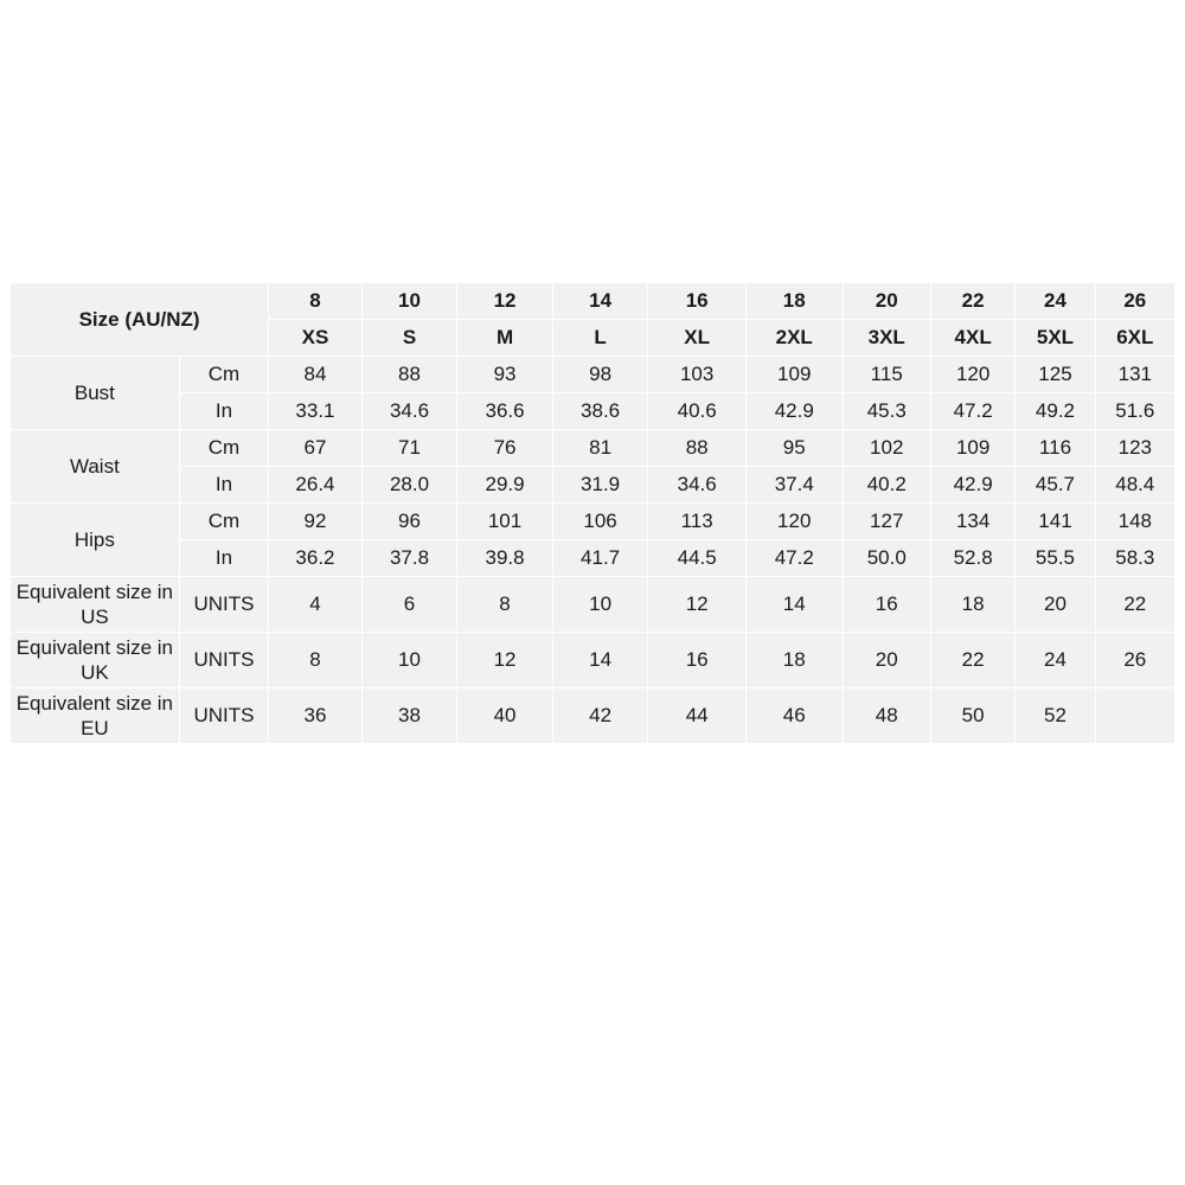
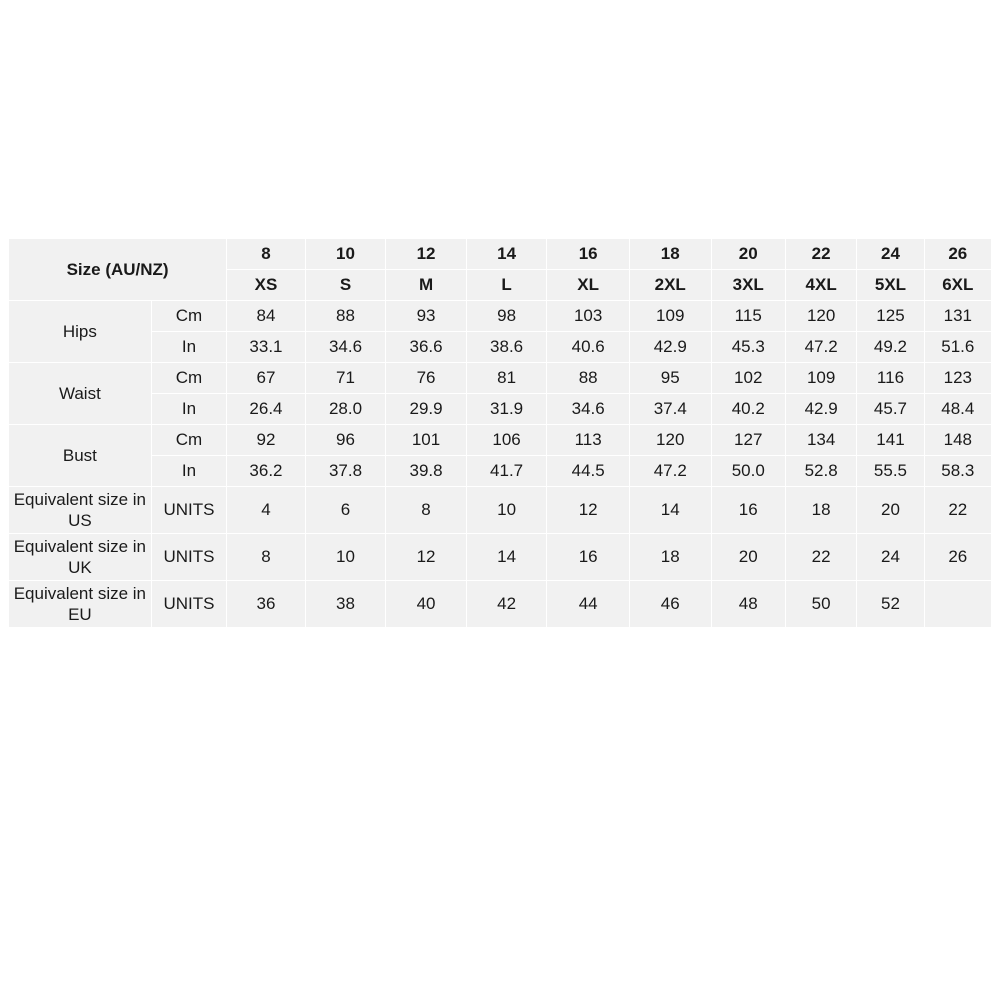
  Size (AU/NZ)	8	10	12	14	16	18	20	22	24	26
  XS	S	M	L	XL	2XL	3XL	4XL	5XL	6XL
- Bust	Cm	84	88	93	98	103	109	115	120	125	131
+ Hips	Cm	84	88	93	98	103	109	115	120	125	131
  In	33.1	34.6	36.6	38.6	40.6	42.9	45.3	47.2	49.2	51.6
  Waist	Cm	67	71	76	81	88	95	102	109	116	123
  In	26.4	28.0	29.9	31.9	34.6	37.4	40.2	42.9	45.7	48.4
- Hips	Cm	92	96	101	106	113	120	127	134	141	148
+ Bust	Cm	92	96	101	106	113	120	127	134	141	148
  In	36.2	37.8	39.8	41.7	44.5	47.2	50.0	52.8	55.5	58.3
  Equivalent size in US	UNITS	4	6	8	10	12	14	16	18	20	22
  Equivalent size in UK	UNITS	8	10	12	14	16	18	20	22	24	26
  Equivalent size in EU	UNITS	36	38	40	42	44	46	48	50	52
